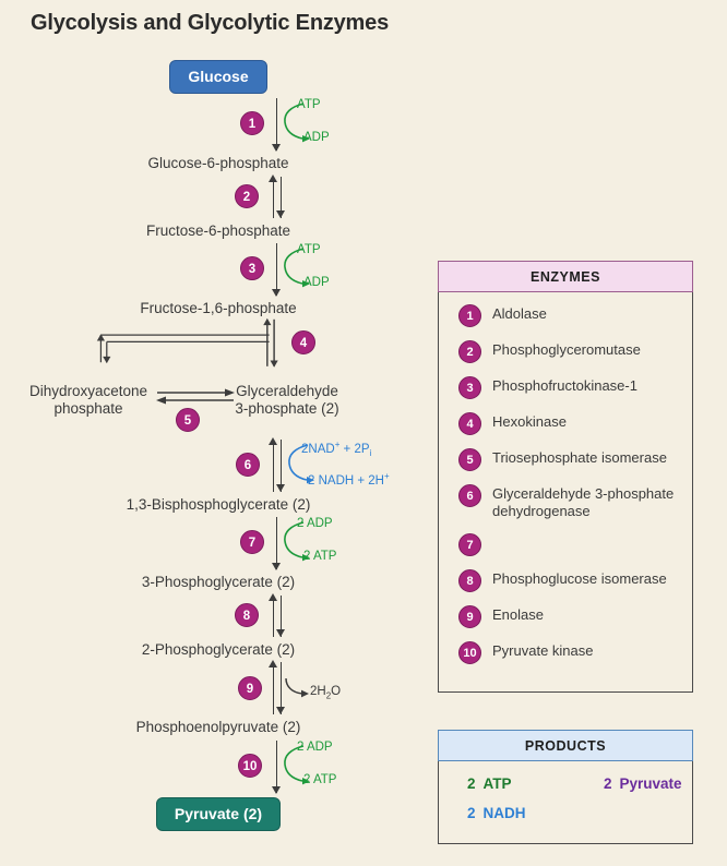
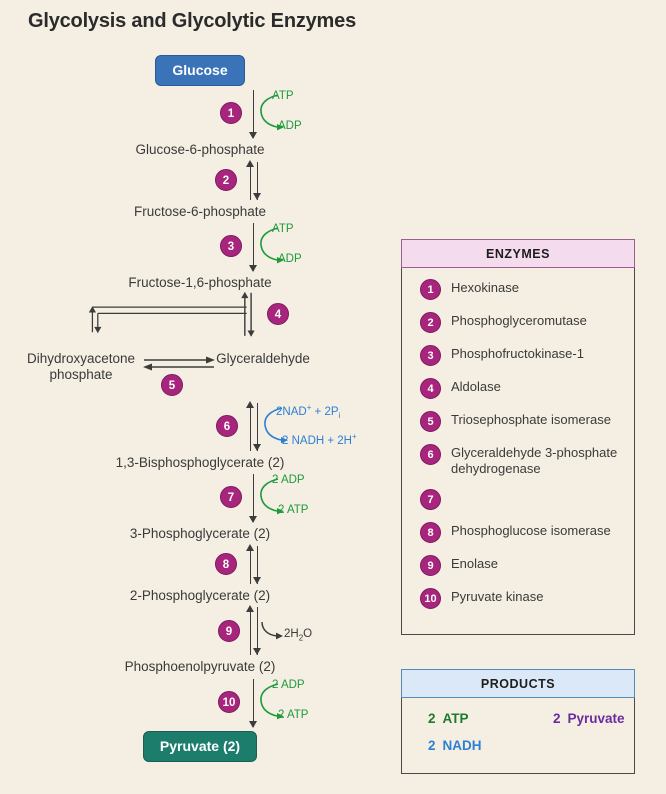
  Glycolysis and Glycolytic Enzymes
  Glucose
  1
  ATP
  ADP
  Glucose-6-phosphate
  2
  Fructose-6-phosphate
  3
  ATP
  ADP
  Fructose-1,6-phosphate
  4
  Dihydroxyacetone
  phosphate
  5
  Glyceraldehyde
- 3-phosphate (2)
  6
  2NAD+ + 2Pi
  2 NADH + 2H+
  1,3-Bisphosphoglycerate (2)
  7
  2 ADP
  2 ATP
  3-Phosphoglycerate (2)
  8
  2-Phosphoglycerate (2)
  9
  2H2O
  Phosphoenolpyruvate (2)
  10
  2 ADP
  2 ATP
  Pyruvate (2)
  ENZYMES
  1
- Aldolase
+ Hexokinase
  2
  Phosphoglyceromutase
  3
  Phosphofructokinase-1
  4
- Hexokinase
+ Aldolase
  5
  Triosephosphate isomerase
  6
  Glyceraldehyde 3-phosphate dehydrogenase
  7
  8
  Phosphoglucose isomerase
  9
  Enolase
  10
  Pyruvate kinase
  PRODUCTS
  2 ATP
  2 Pyruvate
  2 NADH
